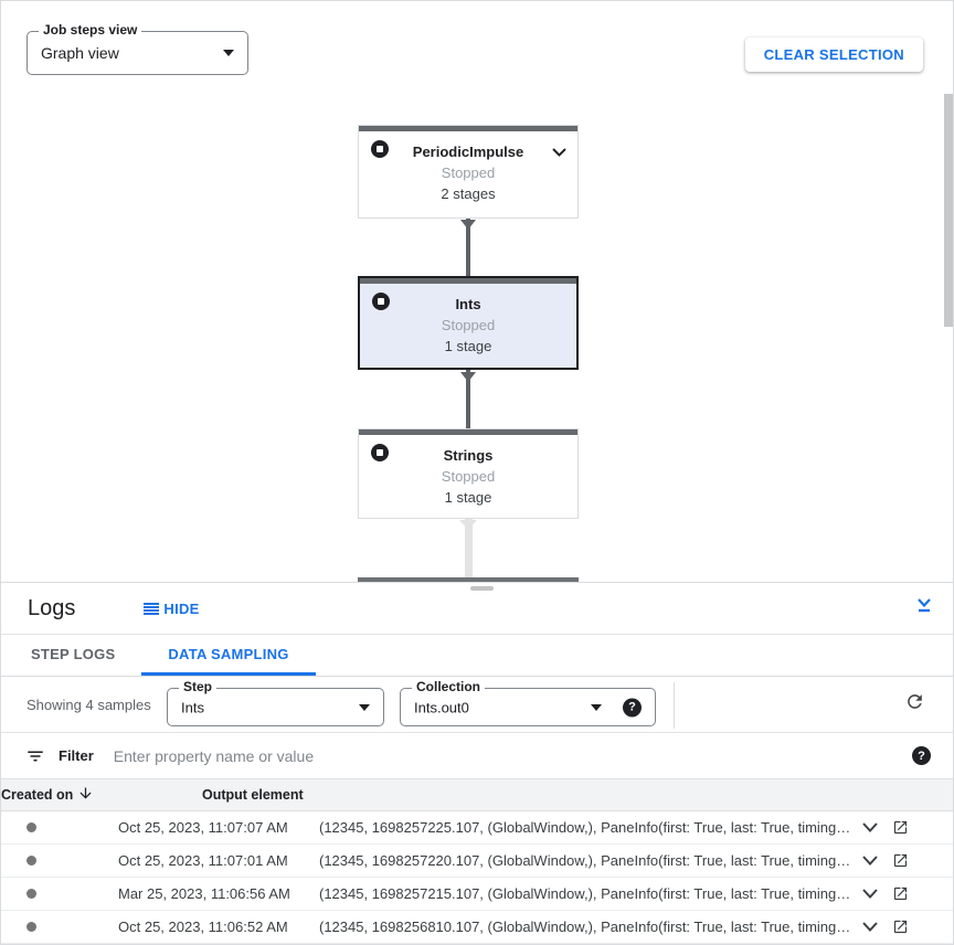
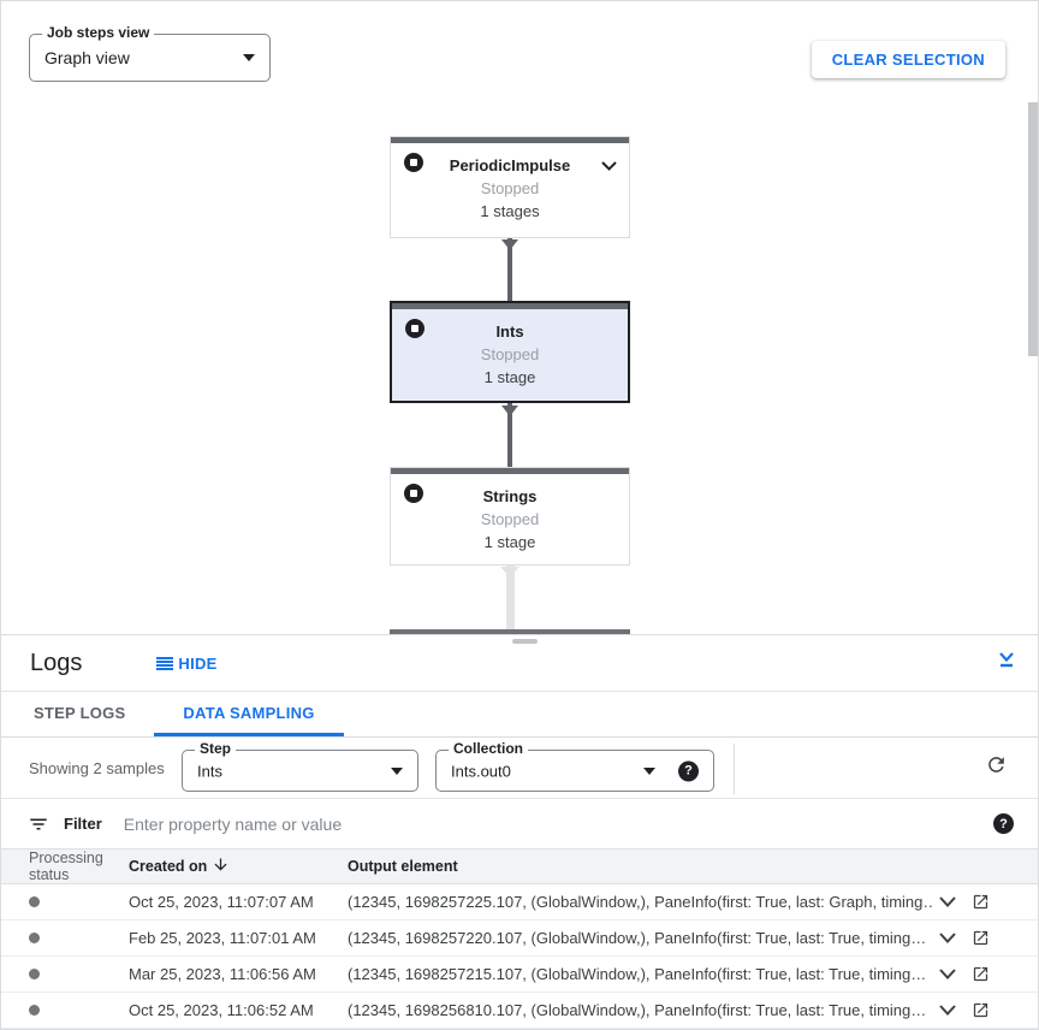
  Job steps view
  Graph view
  CLEAR SELECTION
  PeriodicImpulse
  Stopped
- 2 stages
+ 1 stages
  Ints
  Stopped
  1 stage
  Strings
  Stopped
  1 stage
  Logs
  HIDE
  STEP LOGS
  DATA SAMPLING
- Showing 4 samples
+ Showing 2 samples
  Step
  Ints
  Collection
  Ints.out0
  ?
  Filter
  Enter property name or value
  ?
+ Processing status
  Created on
  Output element
  Oct 25, 2023, 11:07:07 AM
- (12345, 1698257225.107, (GlobalWindow,), PaneInfo(first: True, last: True, timing…
+ (12345, 1698257225.107, (GlobalWindow,), PaneInfo(first: True, last: Graph, timing…
- Oct 25, 2023, 11:07:01 AM
+ Feb 25, 2023, 11:07:01 AM
  (12345, 1698257220.107, (GlobalWindow,), PaneInfo(first: True, last: True, timing…
  Mar 25, 2023, 11:06:56 AM
  (12345, 1698257215.107, (GlobalWindow,), PaneInfo(first: True, last: True, timing…
  Oct 25, 2023, 11:06:52 AM
  (12345, 1698256810.107, (GlobalWindow,), PaneInfo(first: True, last: True, timing…
